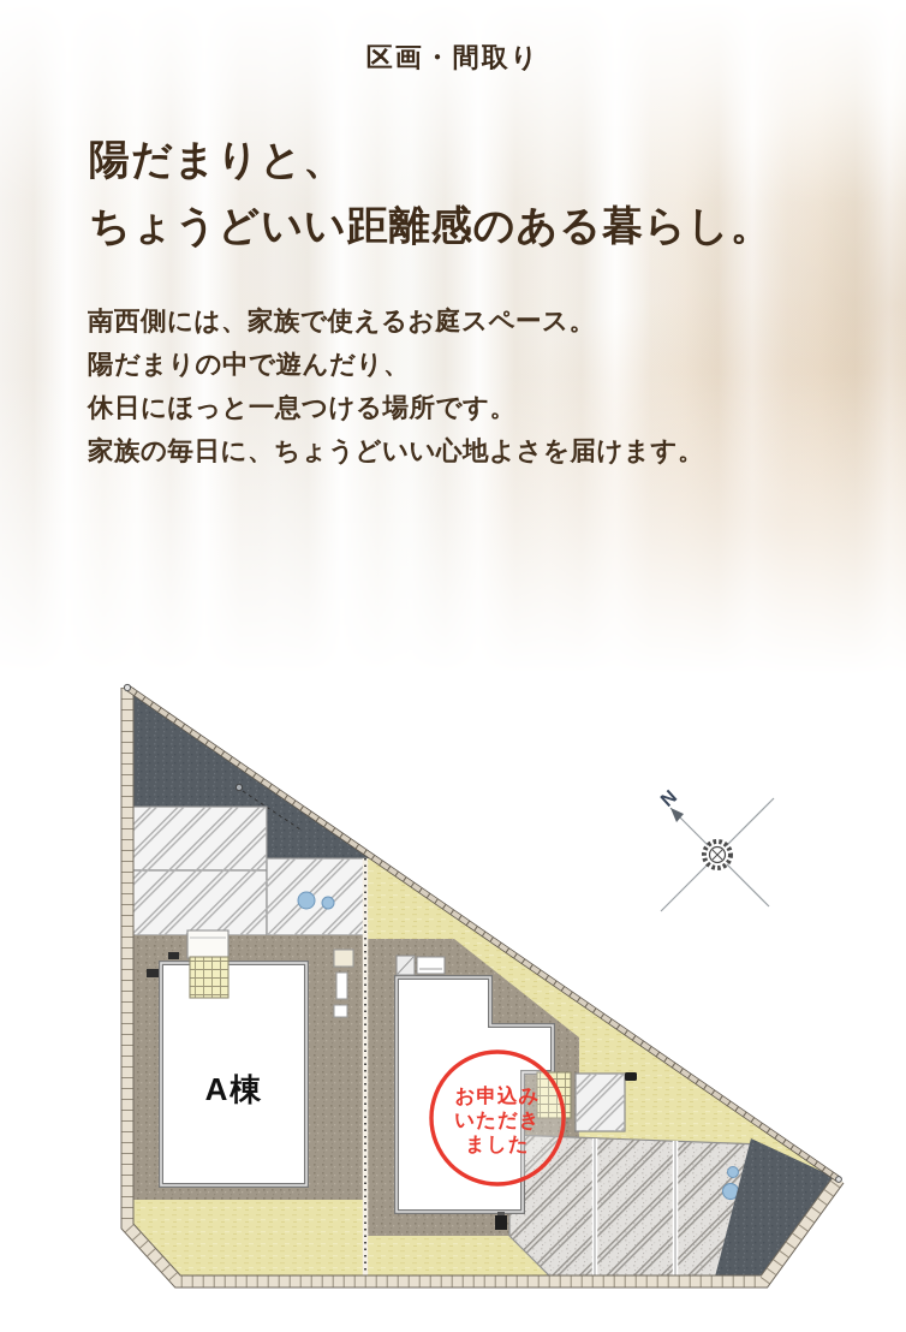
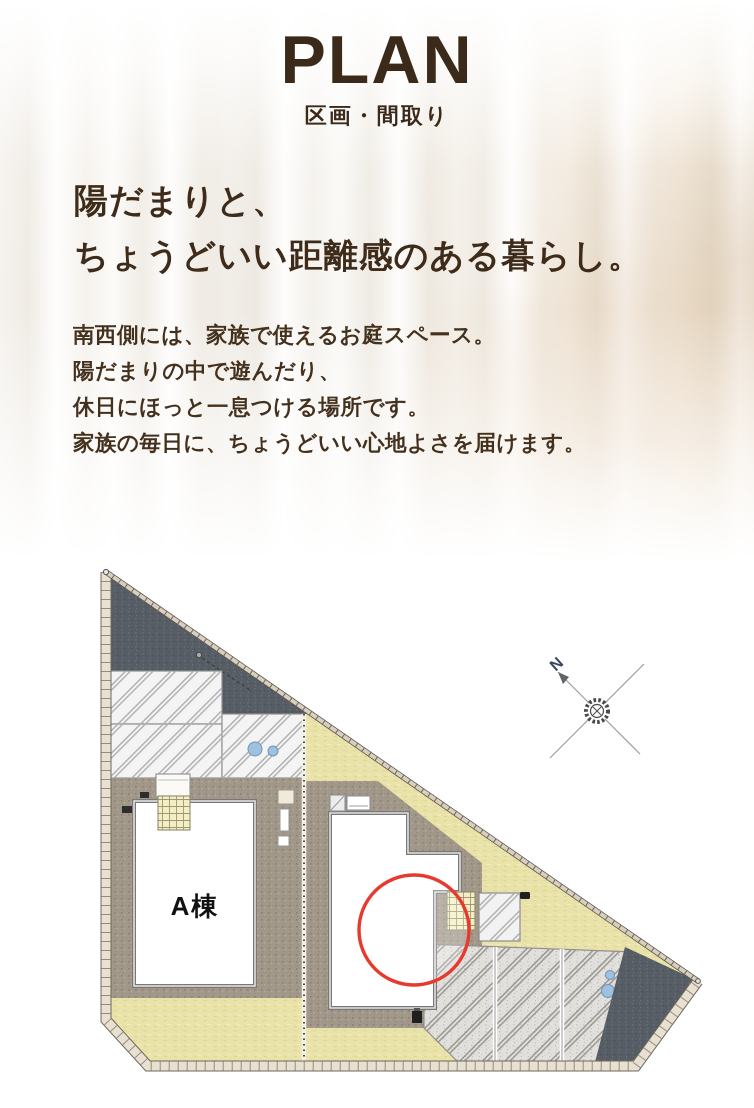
+ PLAN
  区画・間取り
  陽だまりと、
  ちょうどいい距離感のある暮らし。
  南西側には、家族で使えるお庭スペース。
  陽だまりの中で遊んだり、
  休日にほっと一息つける場所です。
  家族の毎日に、ちょうどいい心地よさを届けます。
  A棟
- お申込み
- いただき
- ました
